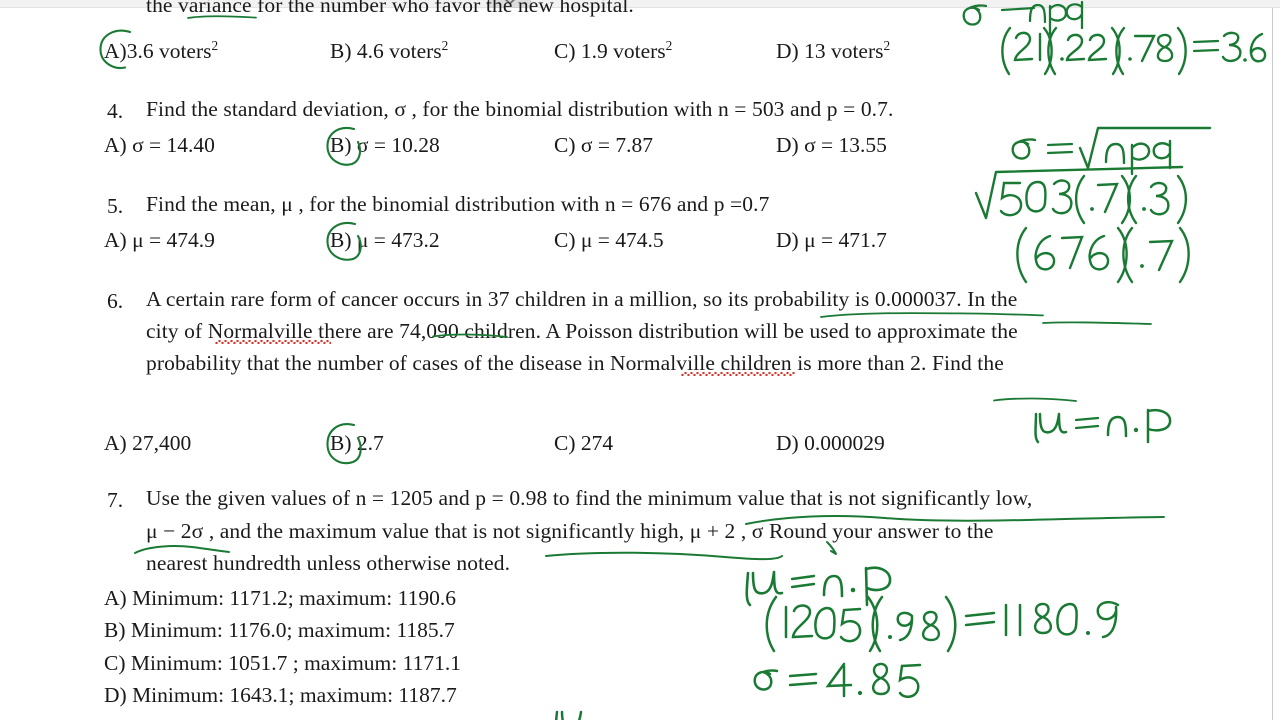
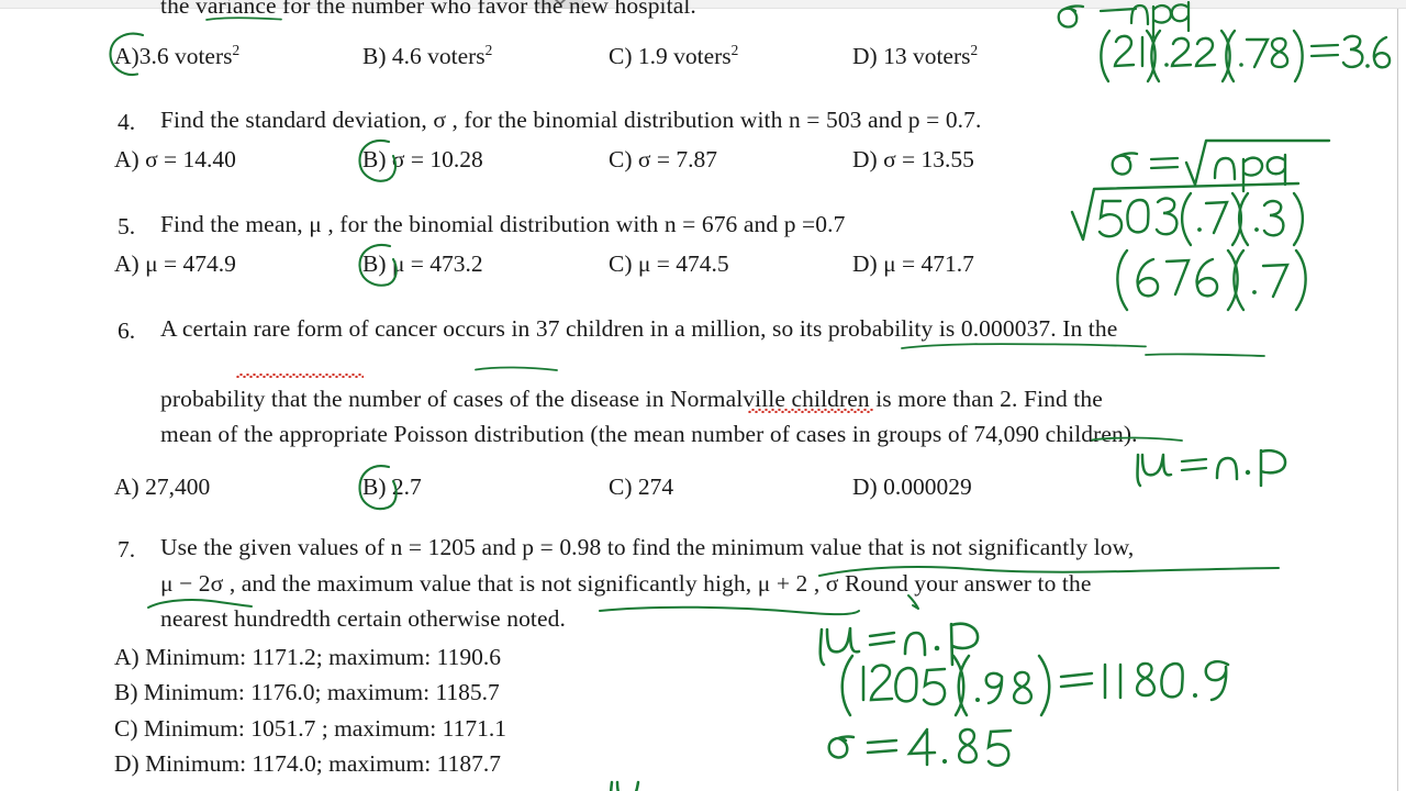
  the variance for the number who favor the new hospital.
  A)3.6 voters2
  B) 4.6 voters2
  C) 1.9 voters2
  D) 13 voters2
  4.
  Find the standard deviation, σ , for the binomial distribution with n = 503 and p = 0.7.
  A) σ = 14.40
  B) σ = 10.28
  C) σ = 7.87
  D) σ = 13.55
  5.
  Find the mean, μ , for the binomial distribution with n = 676 and p =0.7
  A) μ = 474.9
  B) μ = 473.2
  C) μ = 474.5
  D) μ = 471.7
  6.
  A certain rare form of cancer occurs in 37 children in a million, so its probability is 0.000037. In the
- city of Normalville there are 74,090 children. A Poisson distribution will be used to approximate the
  probability that the number of cases of the disease in Normalville children is more than 2. Find the
+ mean of the appropriate Poisson distribution (the mean number of cases in groups of 74,090 children).
  A) 27,400
  B) 2.7
  C) 274
  D) 0.000029
  7.
  Use the given values of n = 1205 and p = 0.98 to find the minimum value that is not significantly low,
  μ − 2σ , and the maximum value that is not significantly high, μ + 2 , σ Round your answer to the
- nearest hundredth unless otherwise noted.
+ nearest hundredth certain otherwise noted.
  A) Minimum: 1171.2; maximum: 1190.6
  B) Minimum: 1176.0; maximum: 1185.7
  C) Minimum: 1051.7 ; maximum: 1171.1
- D) Minimum: 1643.1; maximum: 1187.7
+ D) Minimum: 1174.0; maximum: 1187.7
